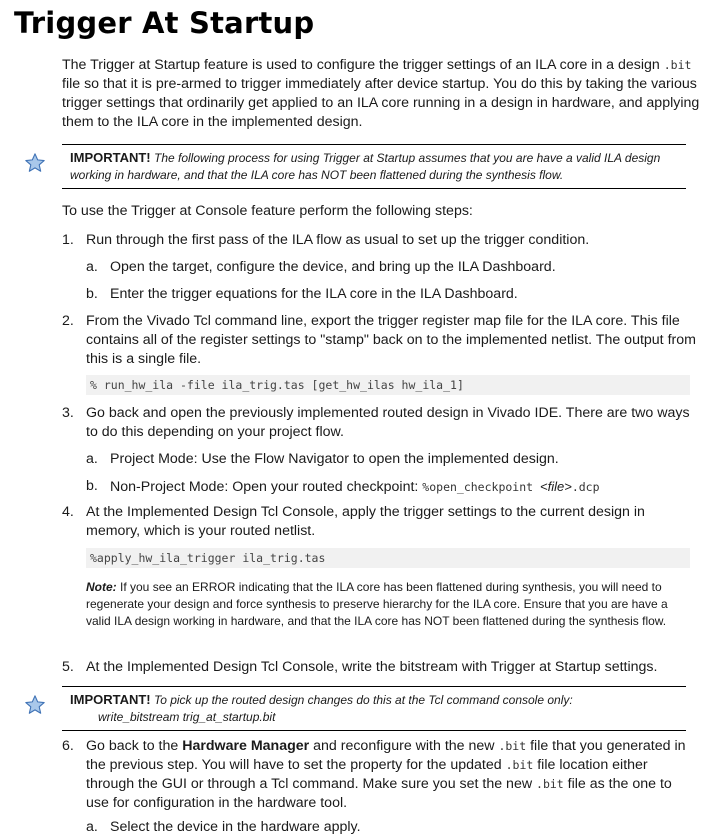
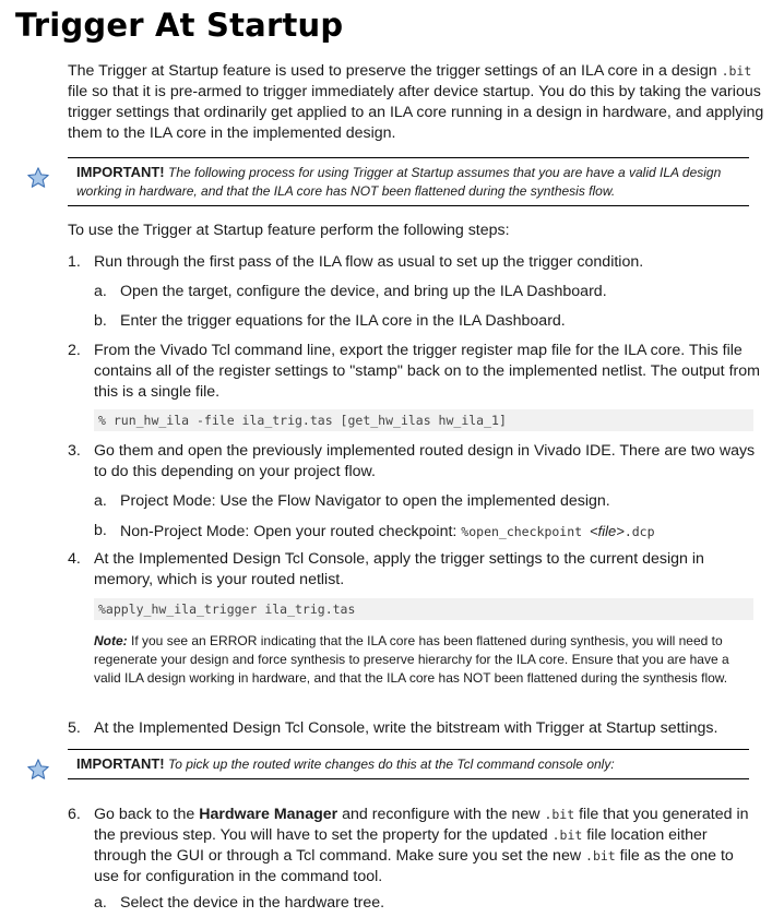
  Trigger At Startup
- The Trigger at Startup feature is used to configure the trigger settings of an ILA core in a design .bit file so that it is pre-armed to trigger immediately after device startup. You do this by taking the various trigger settings that ordinarily get applied to an ILA core running in a design in hardware, and applying them to the ILA core in the implemented design.
+ The Trigger at Startup feature is used to preserve the trigger settings of an ILA core in a design .bit file so that it is pre-armed to trigger immediately after device startup. You do this by taking the various trigger settings that ordinarily get applied to an ILA core running in a design in hardware, and applying them to the ILA core in the implemented design.
  IMPORTANT! The following process for using Trigger at Startup assumes that you are have a valid ILA design working in hardware, and that the ILA core has NOT been flattened during the synthesis flow.
- To use the Trigger at Console feature perform the following steps:
+ To use the Trigger at Startup feature perform the following steps:
  1.
  Run through the first pass of the ILA flow as usual to set up the trigger condition.
  a.
  Open the target, configure the device, and bring up the ILA Dashboard.
  b.
  Enter the trigger equations for the ILA core in the ILA Dashboard.
  2.
  From the Vivado Tcl command line, export the trigger register map file for the ILA core. This file contains all of the register settings to "stamp" back on to the implemented netlist. The output from this is a single file.
  % run_hw_ila -file ila_trig.tas [get_hw_ilas hw_ila_1]
  3.
- Go back and open the previously implemented routed design in Vivado IDE. There are two ways to do this depending on your project flow.
+ Go them and open the previously implemented routed design in Vivado IDE. There are two ways to do this depending on your project flow.
  a.
  Project Mode: Use the Flow Navigator to open the implemented design.
  b.
  Non-Project Mode: Open your routed checkpoint: %open_checkpoint <file>.dcp
  4.
  At the Implemented Design Tcl Console, apply the trigger settings to the current design in memory, which is your routed netlist.
  %apply_hw_ila_trigger ila_trig.tas
  Note: If you see an ERROR indicating that the ILA core has been flattened during synthesis, you will need to regenerate your design and force synthesis to preserve hierarchy for the ILA core. Ensure that you are have a valid ILA design working in hardware, and that the ILA core has NOT been flattened during the synthesis flow.
  5.
  At the Implemented Design Tcl Console, write the bitstream with Trigger at Startup settings.
- IMPORTANT! To pick up the routed design changes do this at the Tcl command console only:
+ IMPORTANT! To pick up the routed write changes do this at the Tcl command console only:
- write_bitstream trig_at_startup.bit
  6.
- Go back to the Hardware Manager and reconfigure with the new .bit file that you generated in the previous step. You will have to set the property for the updated .bit file location either through the GUI or through a Tcl command. Make sure you set the new .bit file as the one to use for configuration in the hardware tool.
+ Go back to the Hardware Manager and reconfigure with the new .bit file that you generated in the previous step. You will have to set the property for the updated .bit file location either through the GUI or through a Tcl command. Make sure you set the new .bit file as the one to use for configuration in the command tool.
  a.
- Select the device in the hardware apply.
+ Select the device in the hardware tree.
